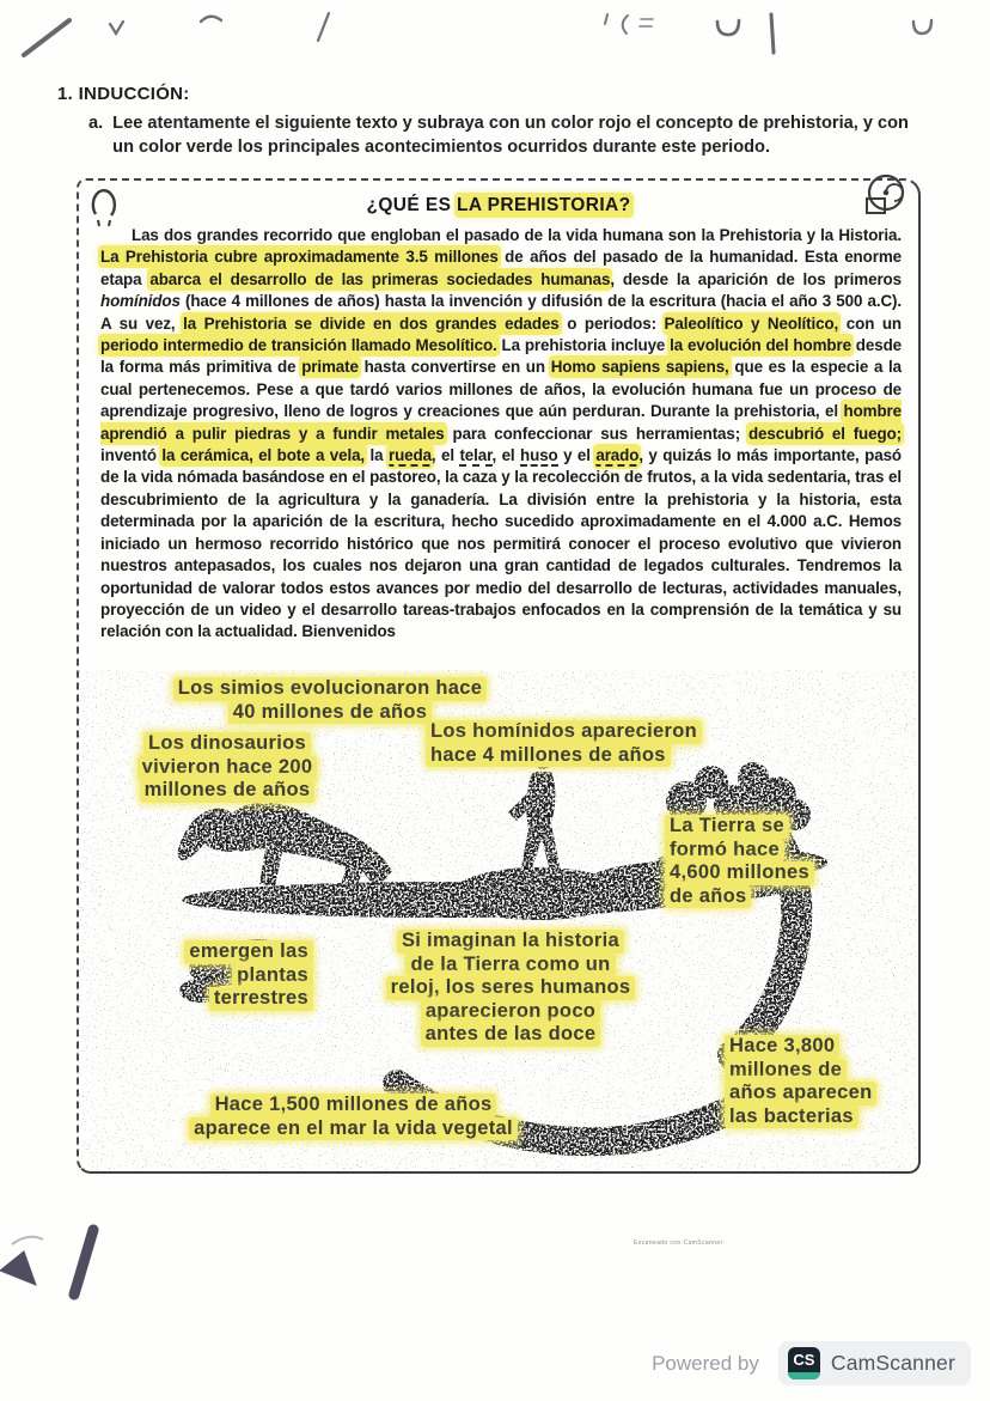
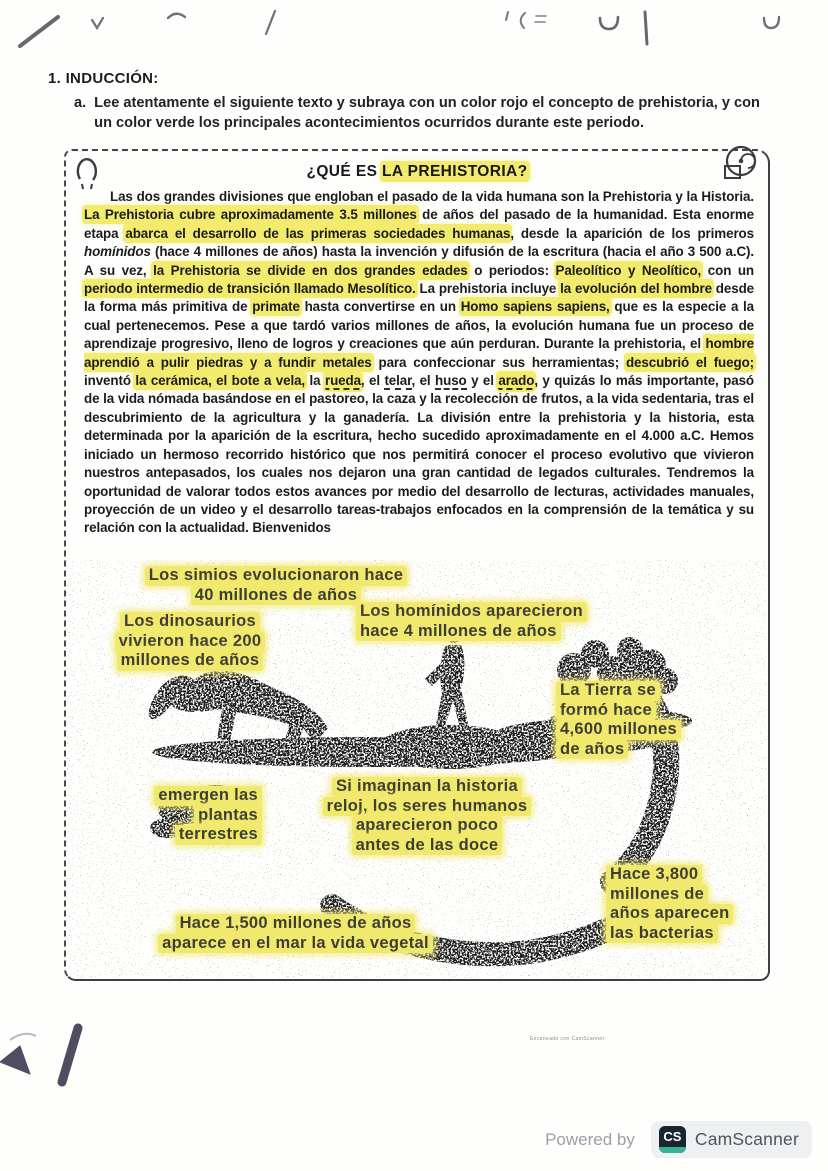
  1. INDUCCIÓN:
  a.
  Lee atentamente el siguiente texto y subraya con un color rojo el concepto de prehistoria, y con un color verde los principales acontecimientos ocurridos durante este periodo.
  ¿QUÉ ES LA PREHISTORIA?
- Las dos grandes recorrido que engloban el pasado de la vida humana son la Prehistoria y la Historia. La Prehistoria cubre aproximadamente 3.5 millones de años del pasado de la humanidad. Esta enorme etapa abarca el desarrollo de las primeras sociedades humanas, desde la aparición de los primeros homínidos (hace 4 millones de años) hasta la invención y difusión de la escritura (hacia el año 3 500 a.C). A su vez, la Prehistoria se divide en dos grandes edades o periodos: Paleolítico y Neolítico, con un periodo intermedio de transición llamado Mesolítico. La prehistoria incluye la evolución del hombre desde la forma más primitiva de primate hasta convertirse en un Homo sapiens sapiens, que es la especie a la cual pertenecemos. Pese a que tardó varios millones de años, la evolución humana fue un proceso de aprendizaje progresivo, lleno de logros y creaciones que aún perduran. Durante la prehistoria, el hombre aprendió a pulir piedras y a fundir metales para confeccionar sus herramientas; descubrió el fuego; inventó la cerámica, el bote a vela, la rueda, el telar, el huso y el arado, y quizás lo más importante, pasó de la vida nómada basándose en el pastoreo, la caza y la recolección de frutos, a la vida sedentaria, tras el descubrimiento de la agricultura y la ganadería. La división entre la prehistoria y la historia, esta determinada por la aparición de la escritura, hecho sucedido aproximadamente en el 4.000 a.C. Hemos iniciado un hermoso recorrido histórico que nos permitirá conocer el proceso evolutivo que vivieron nuestros antepasados, los cuales nos dejaron una gran cantidad de legados culturales. Tendremos la oportunidad de valorar todos estos avances por medio del desarrollo de lecturas, actividades manuales, proyección de un video y el desarrollo tareas-trabajos enfocados en la comprensión de la temática y su relación con la actualidad. Bienvenidos
+ Las dos grandes divisiones que engloban el pasado de la vida humana son la Prehistoria y la Historia. La Prehistoria cubre aproximadamente 3.5 millones de años del pasado de la humanidad. Esta enorme etapa abarca el desarrollo de las primeras sociedades humanas, desde la aparición de los primeros homínidos (hace 4 millones de años) hasta la invención y difusión de la escritura (hacia el año 3 500 a.C). A su vez, la Prehistoria se divide en dos grandes edades o periodos: Paleolítico y Neolítico, con un periodo intermedio de transición llamado Mesolítico. La prehistoria incluye la evolución del hombre desde la forma más primitiva de primate hasta convertirse en un Homo sapiens sapiens, que es la especie a la cual pertenecemos. Pese a que tardó varios millones de años, la evolución humana fue un proceso de aprendizaje progresivo, lleno de logros y creaciones que aún perduran. Durante la prehistoria, el hombre aprendió a pulir piedras y a fundir metales para confeccionar sus herramientas; descubrió el fuego; inventó la cerámica, el bote a vela, la rueda, el telar, el huso y el arado, y quizás lo más importante, pasó de la vida nómada basándose en el pastoreo, la caza y la recolección de frutos, a la vida sedentaria, tras el descubrimiento de la agricultura y la ganadería. La división entre la prehistoria y la historia, esta determinada por la aparición de la escritura, hecho sucedido aproximadamente en el 4.000 a.C. Hemos iniciado un hermoso recorrido histórico que nos permitirá conocer el proceso evolutivo que vivieron nuestros antepasados, los cuales nos dejaron una gran cantidad de legados culturales. Tendremos la oportunidad de valorar todos estos avances por medio del desarrollo de lecturas, actividades manuales, proyección de un video y el desarrollo tareas-trabajos enfocados en la comprensión de la temática y su relación con la actualidad. Bienvenidos
  Los simios evolucionaron hace
  40 millones de años
  Los dinosaurios
  vivieron hace 200
  millones de años
  Los homínidos aparecieron
  hace 4 millones de años
  La Tierra se
  formó hace
  4,600 millones
  de años
  emergen las
  plantas
  terrestres
  Si imaginan la historia
- de la Tierra como un
  reloj, los seres humanos
  aparecieron poco
  antes de las doce
  Hace 3,800
  millones de
  años aparecen
  las bacterias
  Hace 1,500 millones de años
  aparece en el mar la vida vegetal
  Powered by
  CS
  CamScanner
